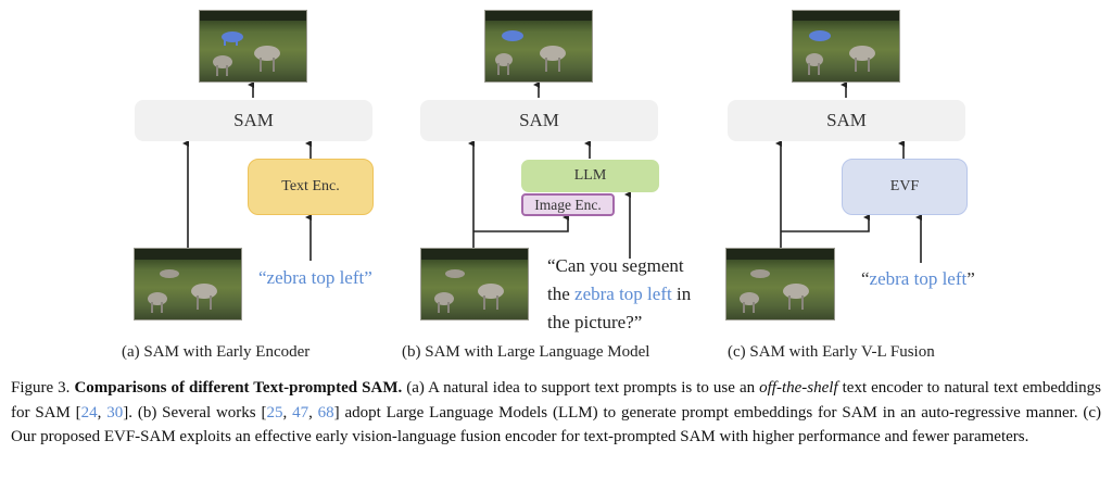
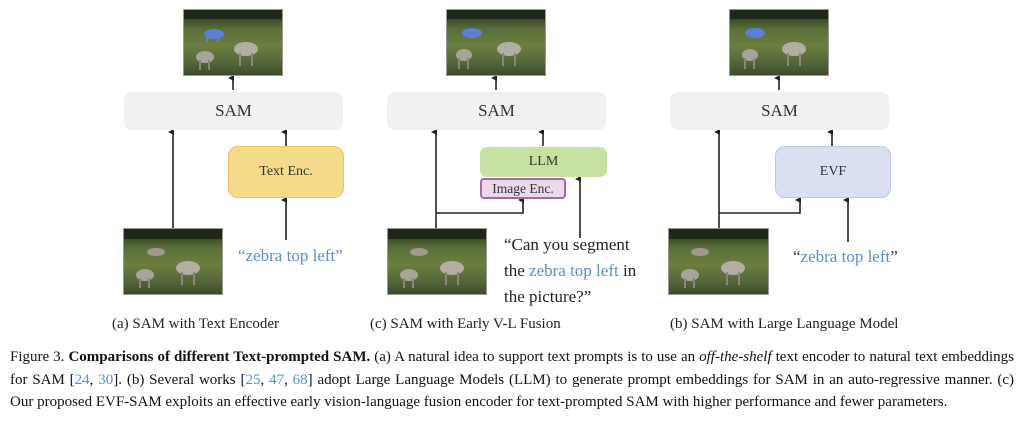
  SAM
  Text Enc.
  “zebra top left”
- (a) SAM with Early Encoder
+ (a) SAM with Text Encoder
  SAM
  LLM
  Image Enc.
  “Can you segment the zebra top left in the picture?”
- (b) SAM with Large Language Model
+ (c) SAM with Early V-L Fusion
  SAM
  EVF
  “zebra top left”
- (c) SAM with Early V-L Fusion
+ (b) SAM with Large Language Model
  Figure 3. Comparisons of different Text-prompted SAM. (a) A natural idea to support text prompts is to use an off-the-shelf text encoder to natural text embeddings for SAM [24, 30]. (b) Several works [25, 47, 68] adopt Large Language Models (LLM) to generate prompt embeddings for SAM in an auto-regressive manner. (c) Our proposed EVF-SAM exploits an effective early vision-language fusion encoder for text-prompted SAM with higher performance and fewer parameters.
